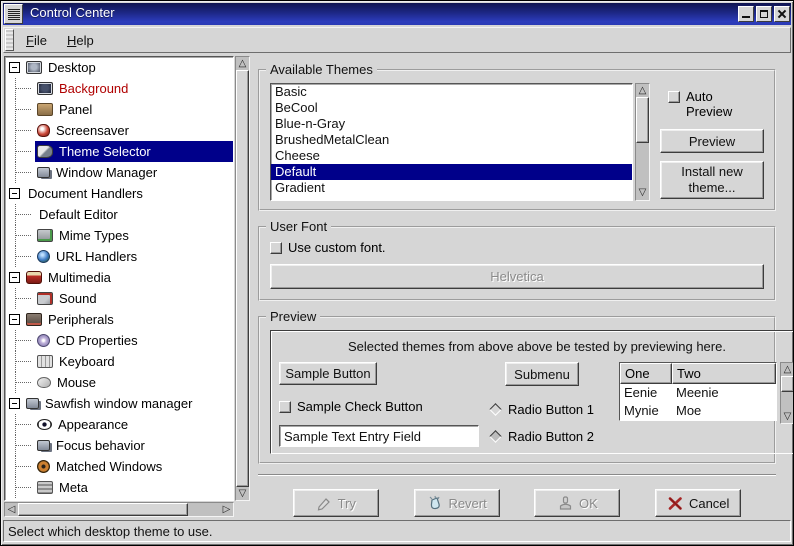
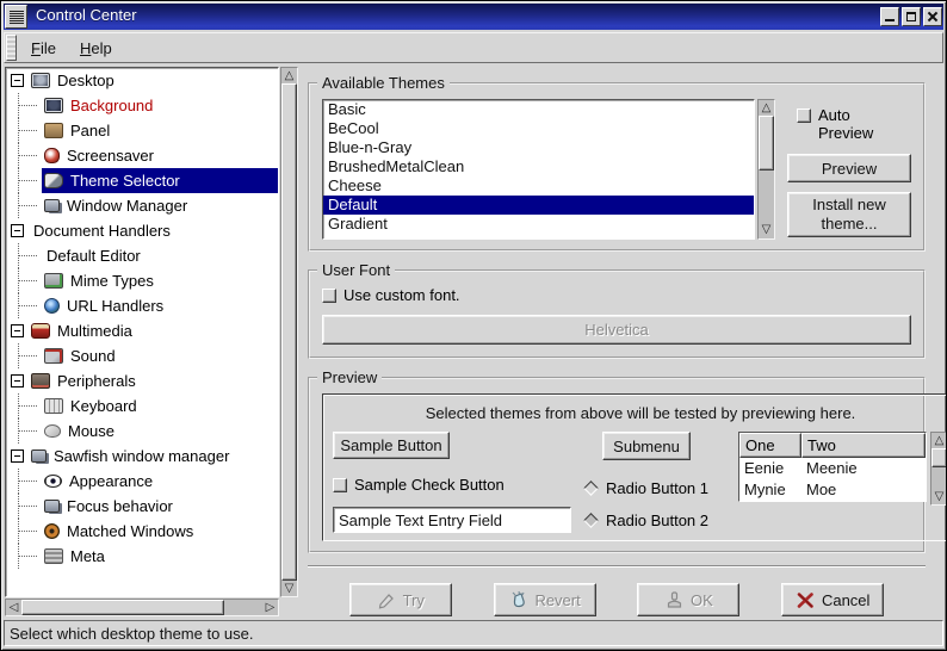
  Control Center
  File
  Help
  Desktop
  Background
  Panel
  Screensaver
  Theme Selector
  Window Manager
  Document Handlers
  Default Editor
  Mime Types
  URL Handlers
  Multimedia
  Sound
  Peripherals
- CD Properties
  Keyboard
  Mouse
  Sawfish window manager
  Appearance
  Focus behavior
  Matched Windows
  Meta
  △
  ▽
  ◁
  ▷
  Available Themes
  Basic
  BeCool
  Blue-n-Gray
  BrushedMetalClean
  Cheese
  Default
  Gradient
  △
  ▽
  Auto Preview
  Preview
  Install new theme...
  User Font
  Use custom font.
  Helvetica
  Preview
- Selected themes from above above be tested by previewing here.
+ Selected themes from above will be tested by previewing here.
  Sample Button
  Sample Check Button
  Sample Text Entry Field
  Submenu
  Radio Button 1
  Radio Button 2
  One
  Two
  Eenie
  Meenie
  Mynie
  Moe
  △
  ▽
  Try
  Revert
  OK
  Cancel
  Select which desktop theme to use.
